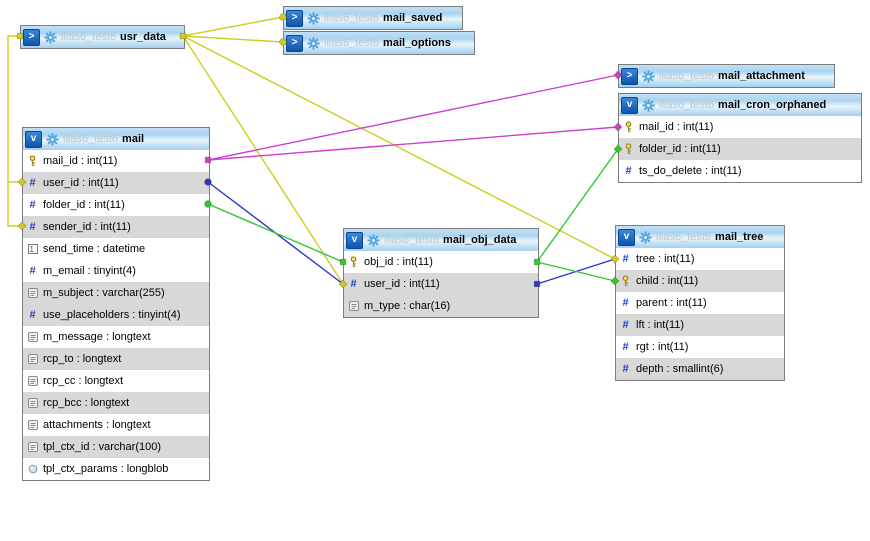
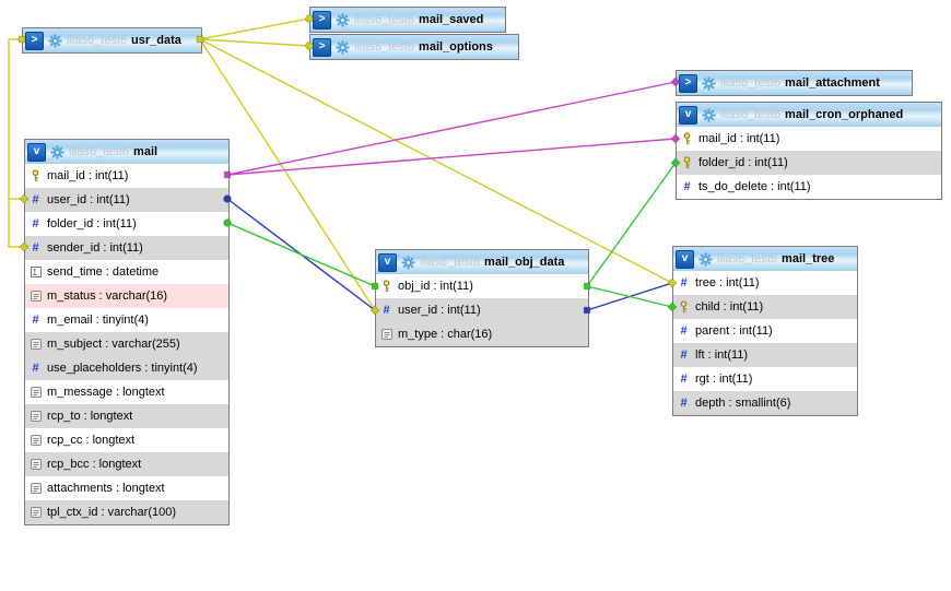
  >
  ilias6_test6
  usr_data
  >
  ilias6_test6
  mail_saved
  >
  ilias6_test6
  mail_options
  >
  ilias6_test6
  mail_attachment
  v
  ilias6_test6
  mail_cron_orphaned
  mail_id : int(11)
  folder_id : int(11)
  #
  ts_do_delete : int(11)
  v
  ilias6_test6
  mail
  mail_id : int(11)
  #
  user_id : int(11)
  #
  folder_id : int(11)
  #
  sender_id : int(11)
  1
  send_time : datetime
+ m_status : varchar(16)
  #
  m_email : tinyint(4)
  m_subject : varchar(255)
  #
  use_placeholders : tinyint(4)
  m_message : longtext
  rcp_to : longtext
  rcp_cc : longtext
  rcp_bcc : longtext
  attachments : longtext
  tpl_ctx_id : varchar(100)
- tpl_ctx_params : longblob
  v
  ilias6_test6
  mail_obj_data
  obj_id : int(11)
  #
  user_id : int(11)
  m_type : char(16)
  v
  ilias6_test6
  mail_tree
  #
  tree : int(11)
  child : int(11)
  #
  parent : int(11)
  #
  lft : int(11)
  #
  rgt : int(11)
  #
  depth : smallint(6)
